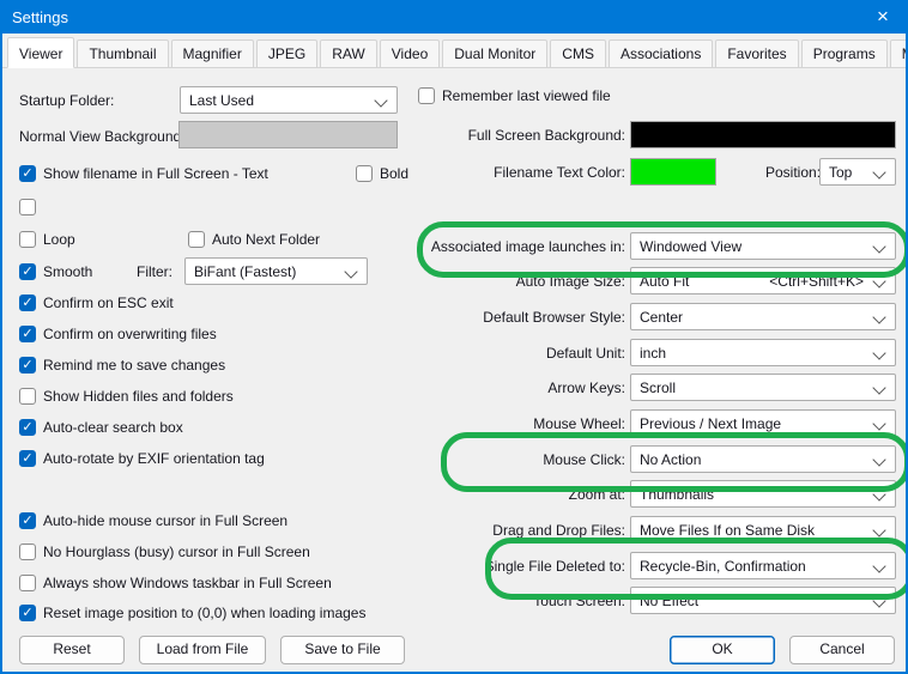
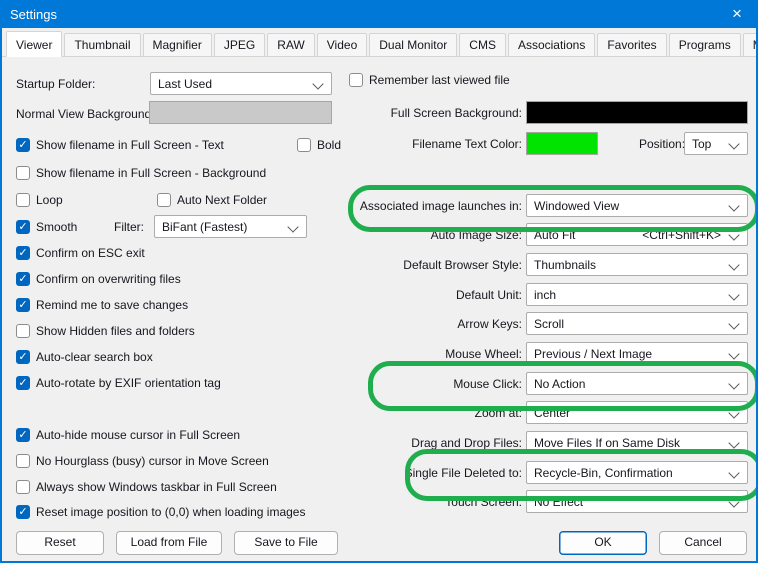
  Settings
  ×
  Viewer
  Thumbnail
  Magnifier
  JPEG
  RAW
  Video
  Dual Monitor
  CMS
  Associations
  Favorites
  Programs
  Startup Folder:
  Last Used
  Normal View Background
  Show filename in Full Screen - Text
  Bold
+ Show filename in Full Screen - Background
  Loop
  Auto Next Folder
  Smooth
  Filter:
  BiFant (Fastest)
  Confirm on ESC exit
  Confirm on overwriting files
  Remind me to save changes
  Show Hidden files and folders
  Auto-clear search box
  Auto-rotate by EXIF orientation tag
  Auto-hide mouse cursor in Full Screen
- No Hourglass (busy) cursor in Full Screen
+ No Hourglass (busy) cursor in Move Screen
  Always show Windows taskbar in Full Screen
  Reset image position to (0,0) when loading images
  Remember last viewed file
  Full Screen Background:
  Filename Text Color:
  Position
  Top
  Associated image launches in:
  Windowed View
  Auto Image Size:
  Auto Fit
  <Ctrl+Shift+K>
  Default Browser Style:
- Center
+ Thumbnails
  Default Unit:
  inch
  Arrow Keys:
  Scroll
  Mouse Wheel:
  Previous / Next Image
  Mouse Click:
  No Action
  Zoom at:
- Thumbnails
+ Center
  Drag and Drop Files:
  Move Files If on Same Disk
  Single File Deleted to:
  Recycle-Bin, Confirmation
  Touch Screen:
  No Effect
  Reset
  Load from File
  Save to File
  OK
  Cancel
